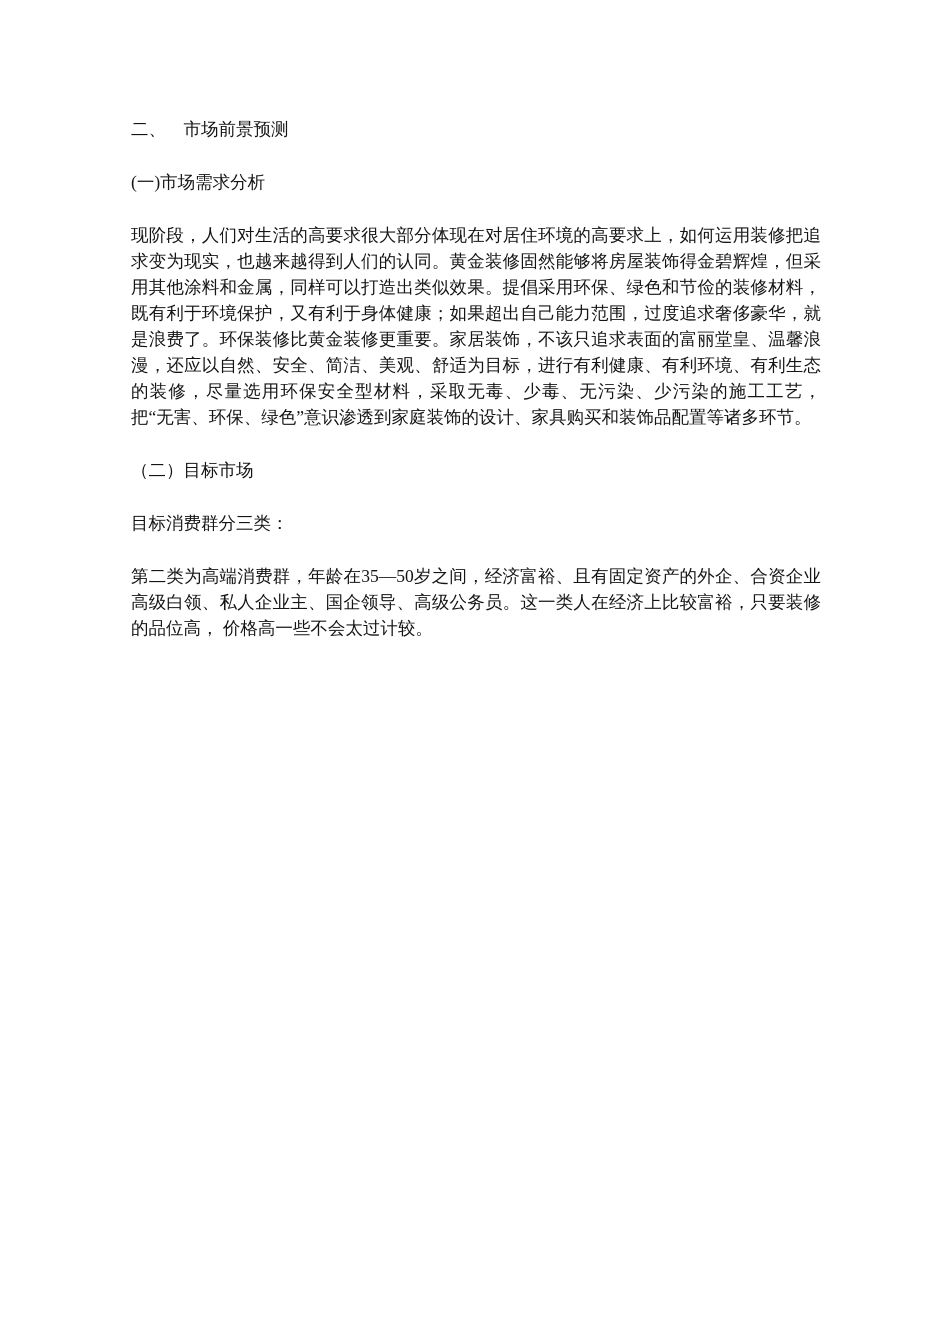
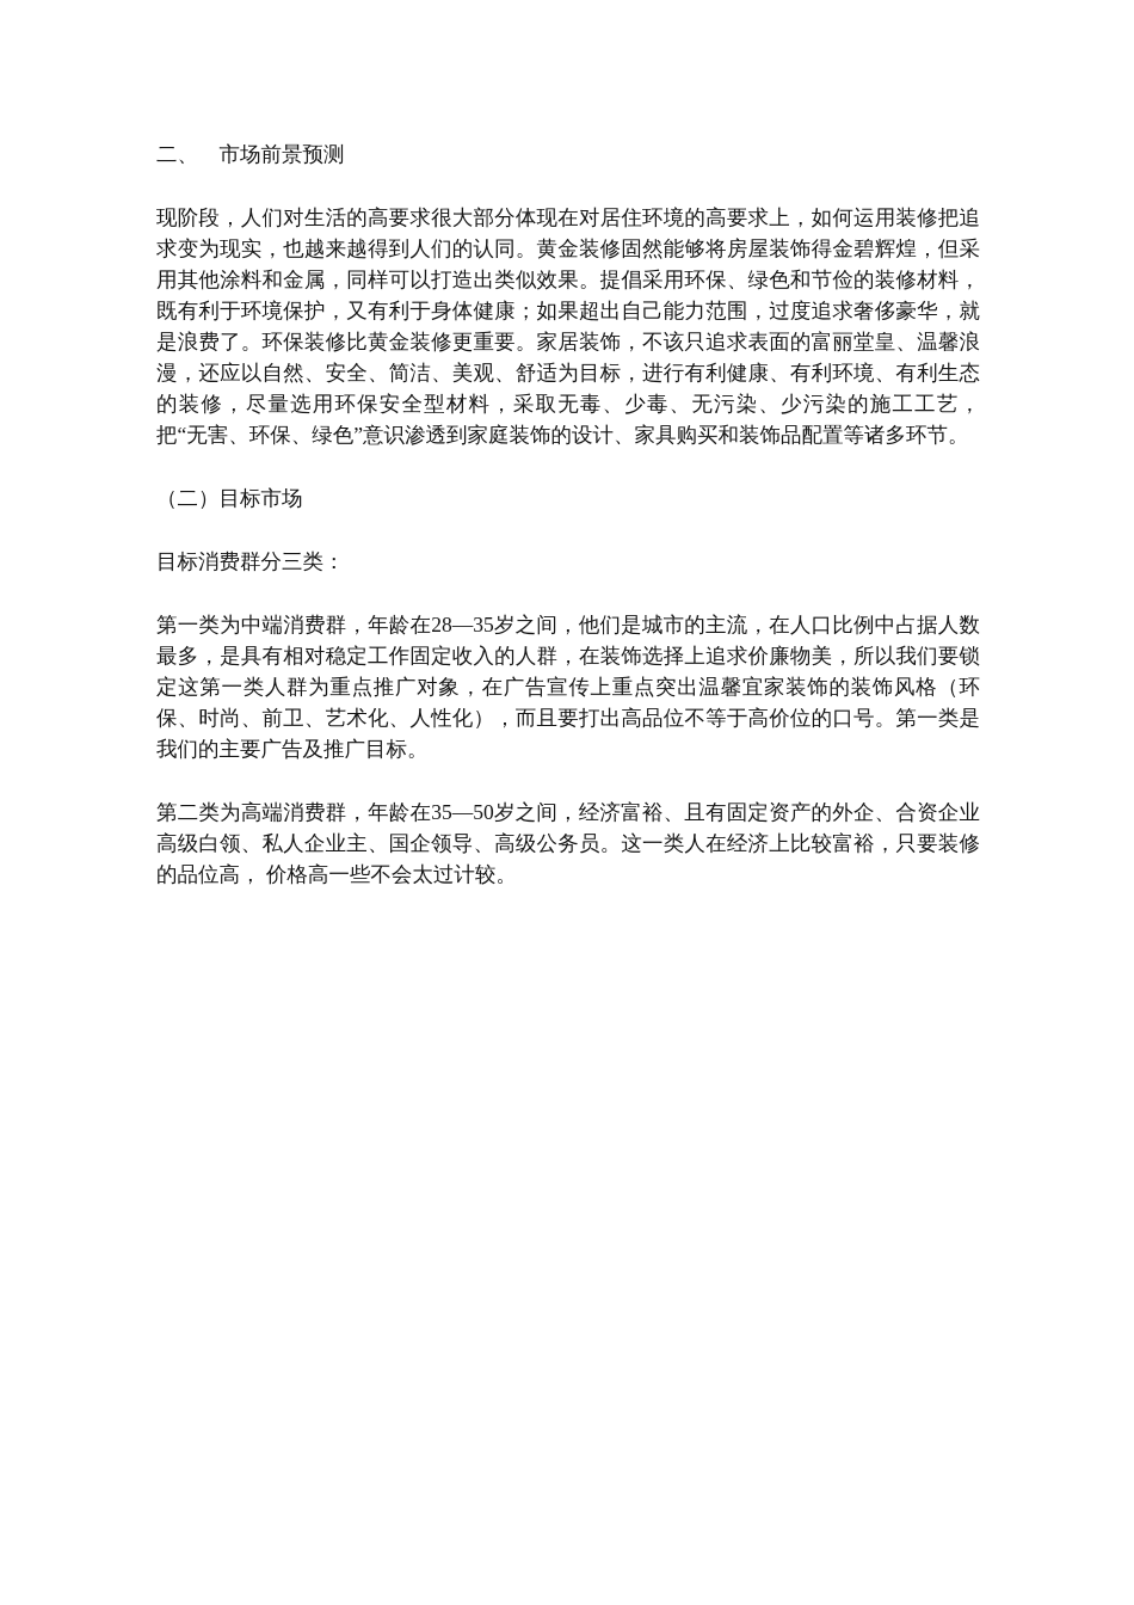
  二、 市场前景预测
- (一)市场需求分析
  现阶段，人们对生活的高要求很大部分体现在对居住环境的高要求上，如何运用装修把追求变为现实，也越来越得到人们的认同。黄金装修固然能够将房屋装饰得金碧辉煌，但采用其他涂料和金属，同样可以打造出类似效果。提倡采用环保、绿色和节俭的装修材料，既有利于环境保护，又有利于身体健康；如果超出自己能力范围，过度追求奢侈豪华，就是浪费了。环保装修比黄金装修更重要。家居装饰，不该只追求表面的富丽堂皇、温馨浪漫，还应以自然、安全、简洁、美观、舒适为目标，进行有利健康、有利环境、有利生态的装修，尽量选用环保安全型材料，采取无毒、少毒、无污染、少污染的施工工艺，把“无害、环保、绿色”意识渗透到家庭装饰的设计、家具购买和装饰品配置等诸多环节。
  （二）目标市场
  目标消费群分三类：
+ 第一类为中端消费群，年龄在28—35岁之间，他们是城市的主流，在人口比例中占据人数最多，是具有相对稳定工作固定收入的人群，在装饰选择上追求价廉物美，所以我们要锁定这第一类人群为重点推广对象，在广告宣传上重点突出温馨宜家装饰的装饰风格（环保、时尚、前卫、艺术化、人性化），而且要打出高品位不等于高价位的口号。第一类是我们的主要广告及推广目标。
  第二类为高端消费群，年龄在35—50岁之间，经济富裕、且有固定资产的外企、合资企业高级白领、私人企业主、国企领导、高级公务员。这一类人在经济上比较富裕，只要装修的品位高， 价格高一些不会太过计较。
